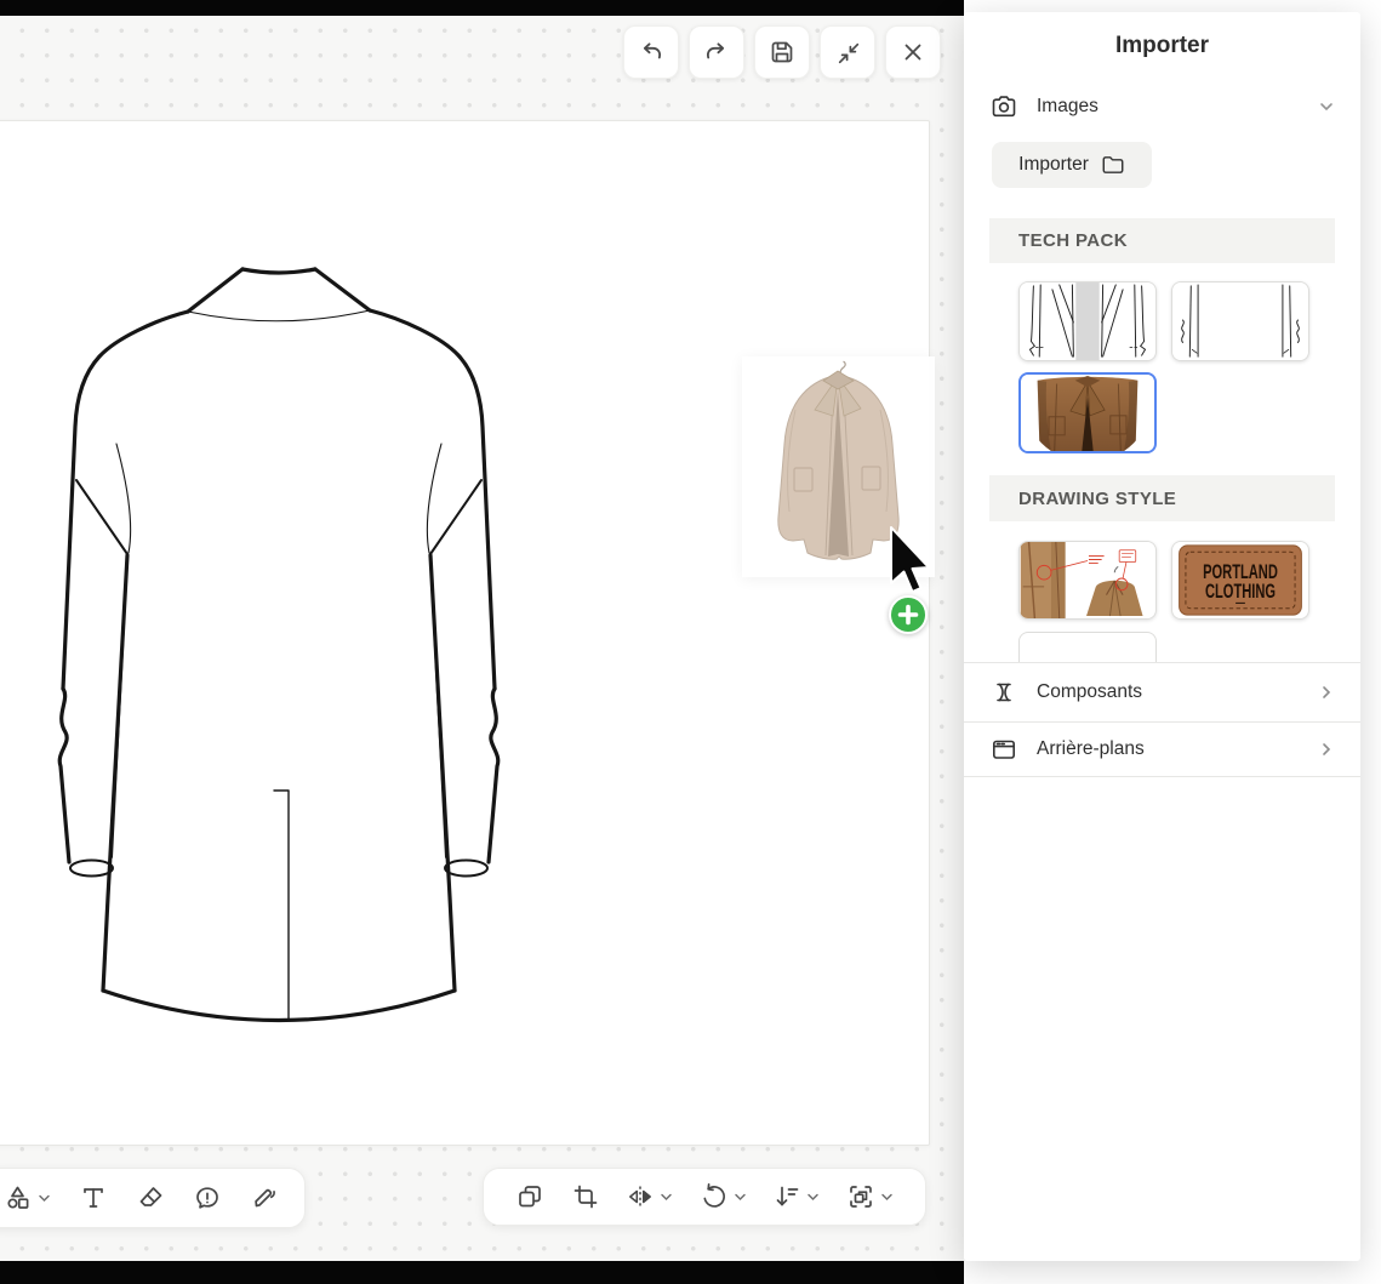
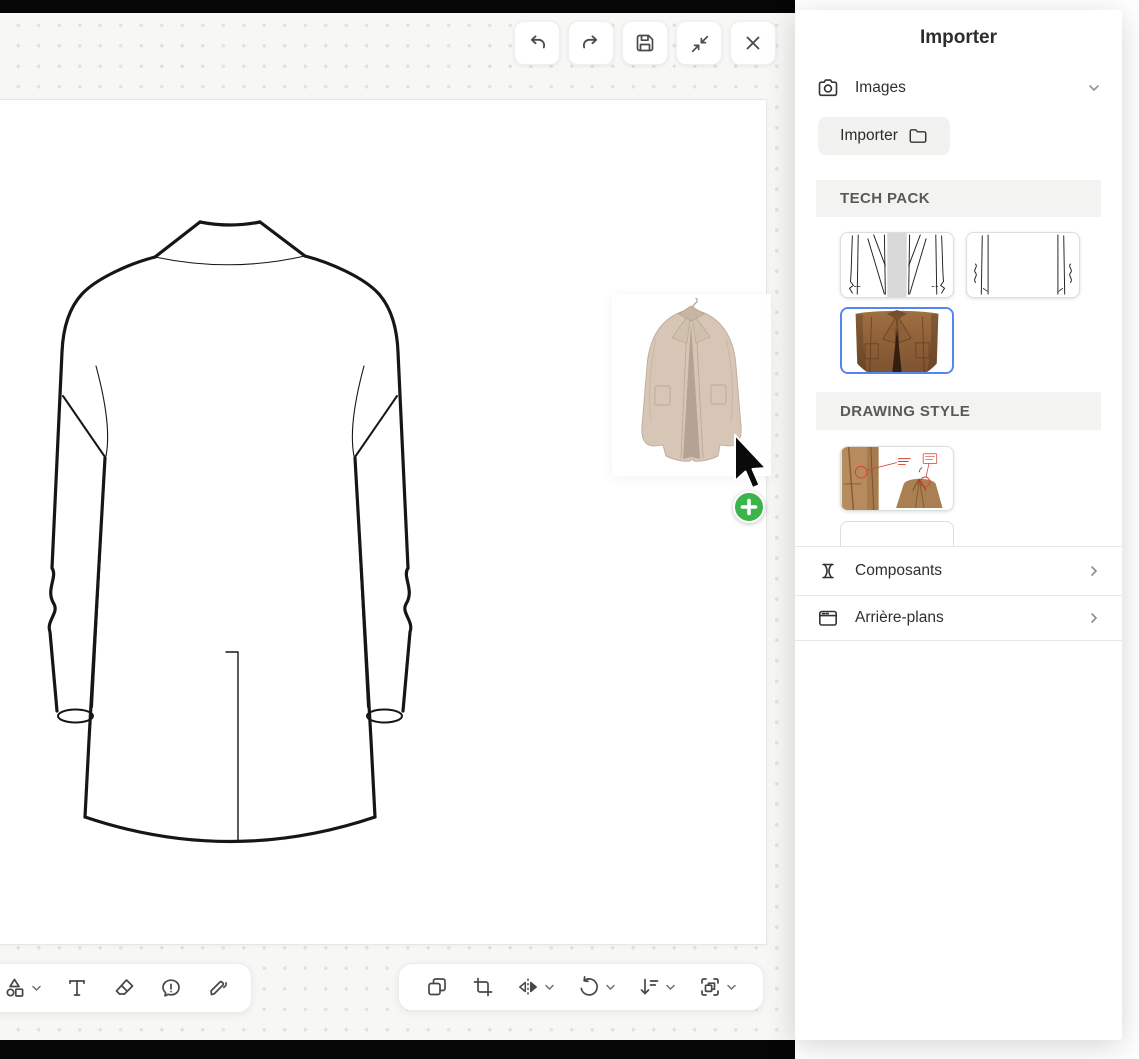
  Importer
  Images
  Importer
  TECH PACK
  DRAWING STYLE
- PORTLAND
- CLOTHING
  Composants
  Arrière-plans
